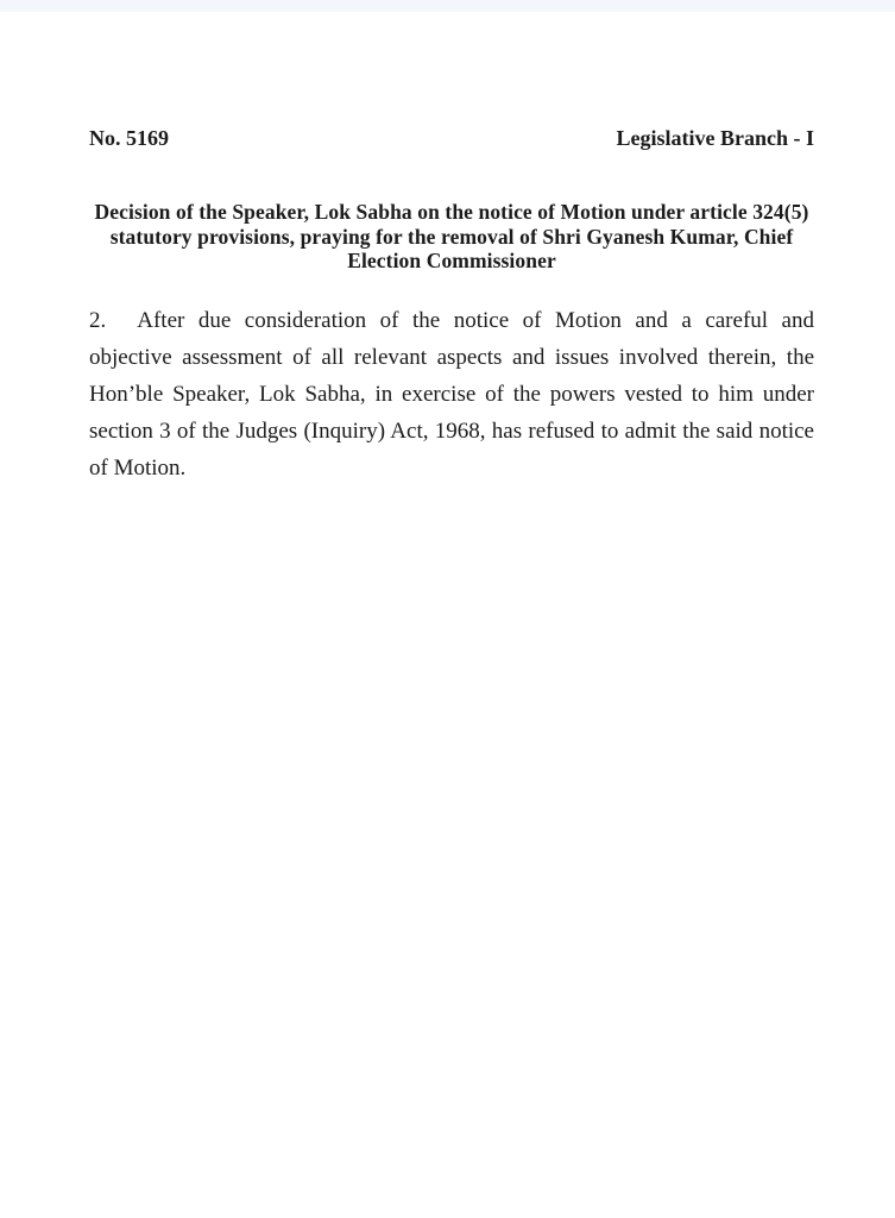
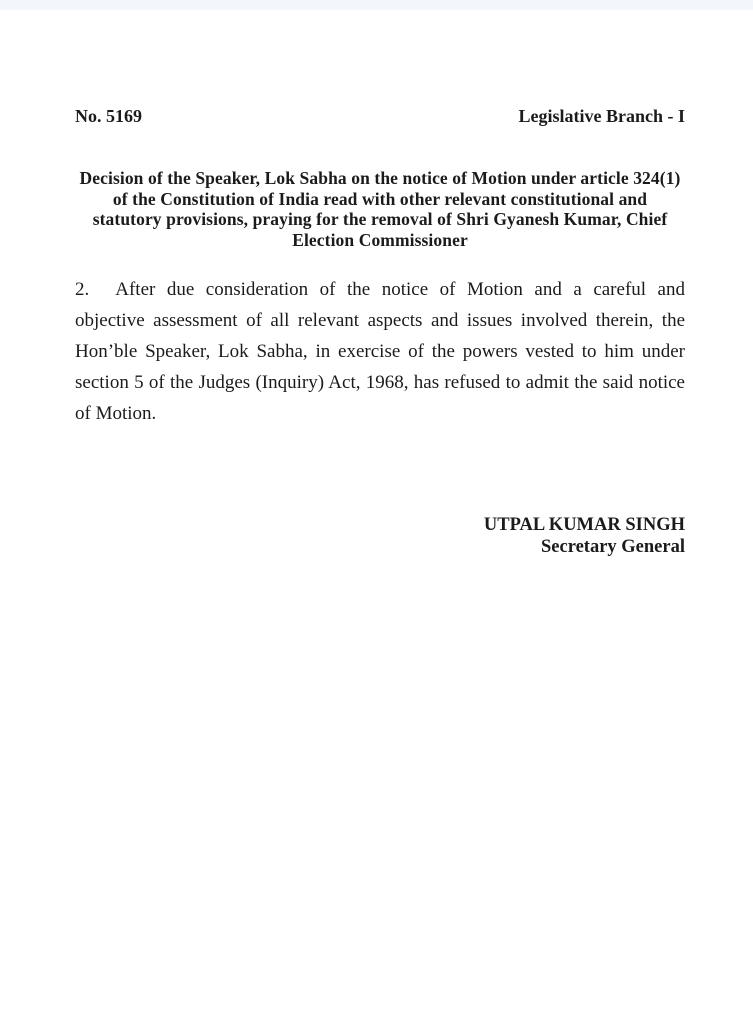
  No. 5169
  Legislative Branch - I
- Decision of the Speaker, Lok Sabha on the notice of Motion under article 324(5)
+ Decision of the Speaker, Lok Sabha on the notice of Motion under article 324(1)
+ of the Constitution of India read with other relevant constitutional and
  statutory provisions, praying for the removal of Shri Gyanesh Kumar, Chief
  Election Commissioner
- 2. After due consideration of the notice of Motion and a careful and objective assessment of all relevant aspects and issues involved therein, the Hon’ble Speaker, Lok Sabha, in exercise of the powers vested to him under section 3 of the Judges (Inquiry) Act, 1968, has refused to admit the said notice of Motion.
+ 2. After due consideration of the notice of Motion and a careful and objective assessment of all relevant aspects and issues involved therein, the Hon’ble Speaker, Lok Sabha, in exercise of the powers vested to him under section 5 of the Judges (Inquiry) Act, 1968, has refused to admit the said notice of Motion.
+ UTPAL KUMAR SINGH
+ Secretary General
